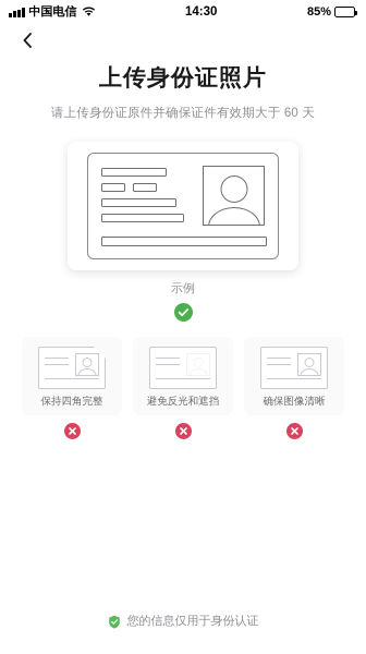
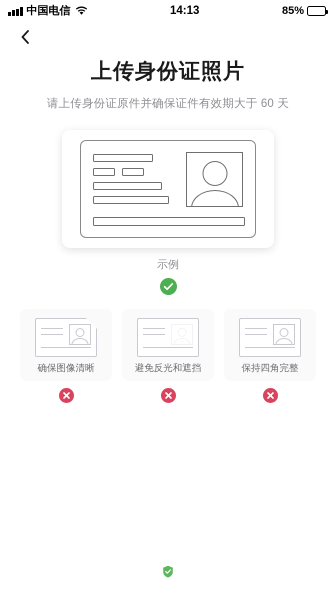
  中国电信
- 14:30
+ 14:13
  85%
  上传身份证照片
  请上传身份证原件并确保证件有效期大于 60 天
  示例
- 保持四角完整
+ 确保图像清晰
  避免反光和遮挡
- 确保图像清晰
+ 保持四角完整
- 您的信息仅用于身份认证
